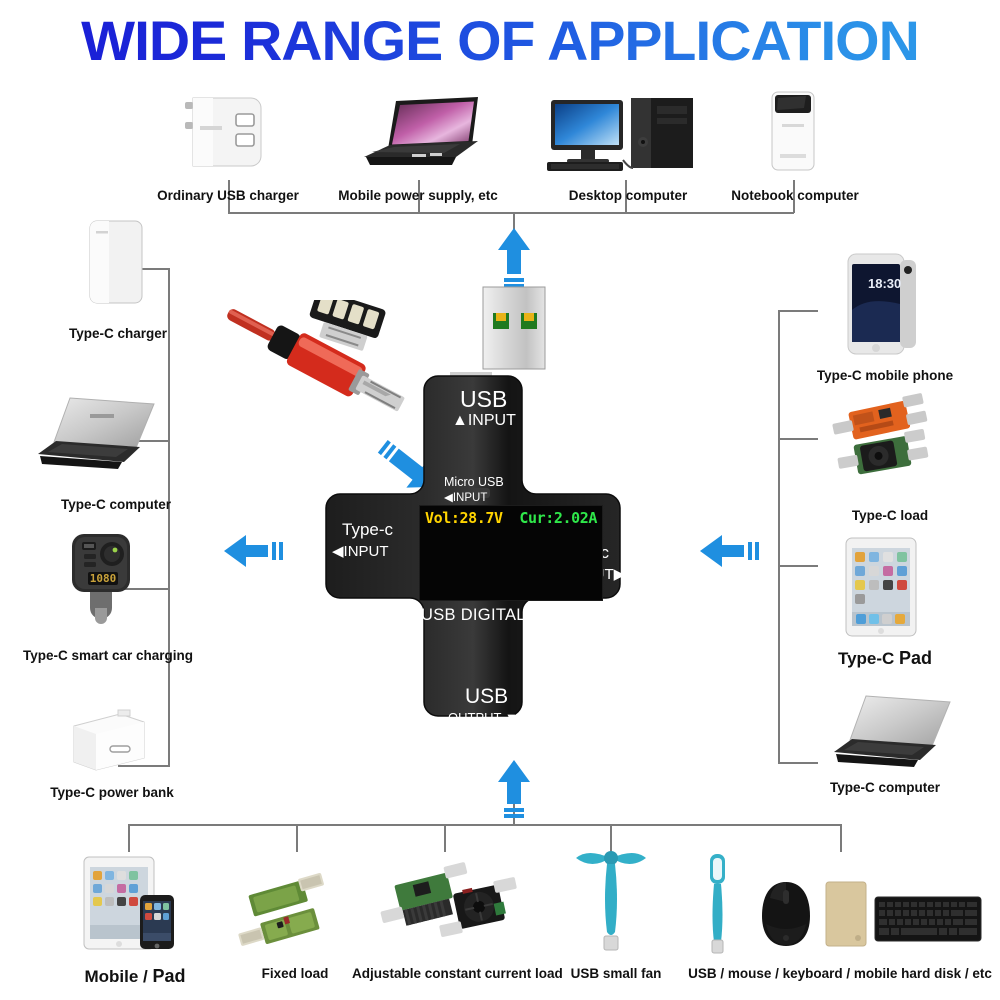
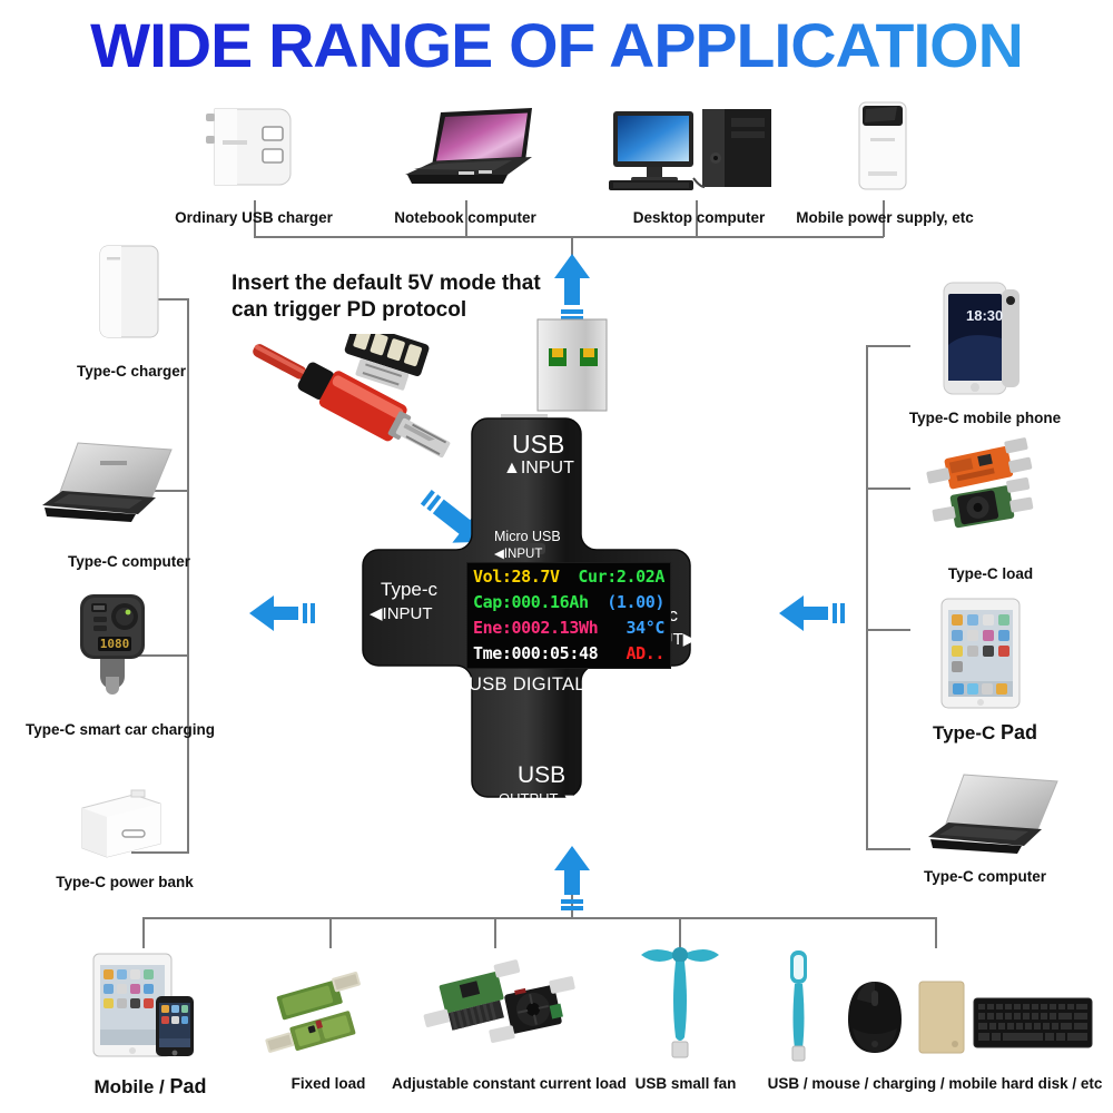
  WIDE RANGE OF APPLICATION
  Ordinary USB charger
- Mobile power supply, etc
+ Notebook computer
  Desktop computer
- Notebook computer
+ Mobile power supply, etc
  Type-C charger
  Type-C computer
  1080
  Type-C smart car charging
  Type-C power bank
  18:30
  Type-C mobile phone
  Type-C load
  Type-C Pad
  Type-C computer
  Mobile / Pad
  Fixed load
  Adjustable constant current loa
  USB small fan
- USB / mouse / keyboard / mobile hard disk / etc
+ USB / mouse / charging / mobile hard disk / etc
  USB
  ▲INPUT
  Micro USB
  ◀INPUT
  Type-c
  ◀INPUT
  USB DIGITAL TESTER
  USB
  OUTPUT ▼
  Vol:28.7V
  Cur:2.02A
+ Cap:000.16Ah
+ (1.00)
+ Ene:0002.13Wh
+ 34°C
+ Tme:000:05:48
+ AD..
+ Insert the default 5V mode that can trigger PD protocol
